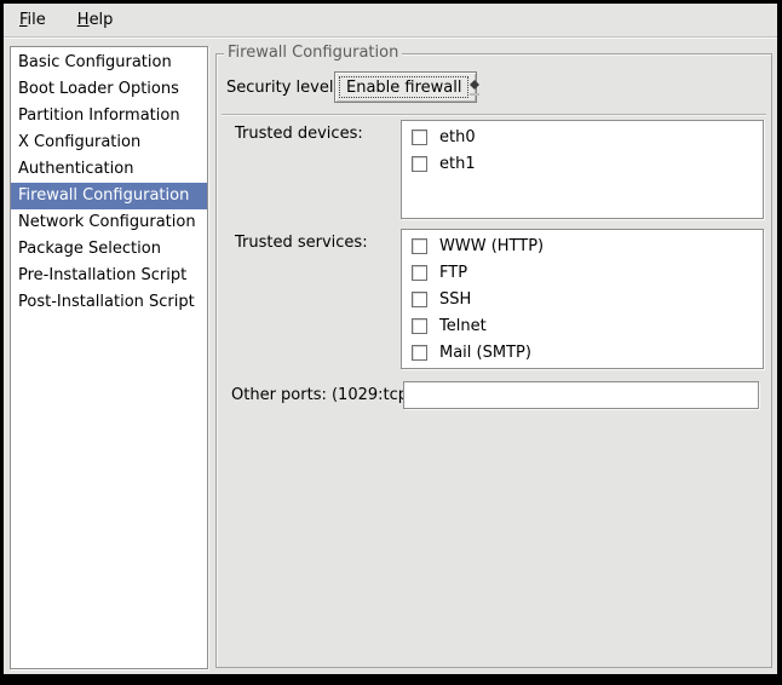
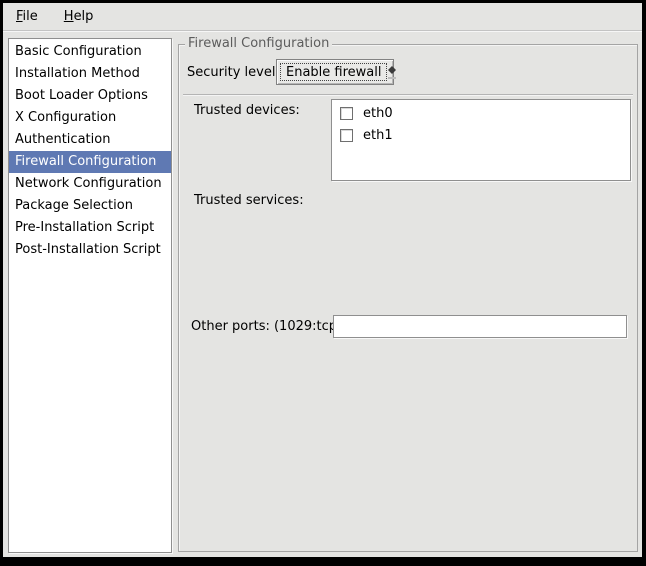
  File
  Help
  Basic Configuration
+ Installation Method
  Boot Loader Options
- Partition Information
  X Configuration
  Authentication
  Firewall Configuration
  Network Configuration
  Package Selection
  Pre-Installation Script
  Post-Installation Script
  Firewall Configuration
  Security level
  Enable firewall
  Trusted devices:
  eth0
  eth1
  Trusted services:
- WWW (HTTP)
- FTP
- SSH
- Telnet
- Mail (SMTP)
  Other ports: (1029:tc
